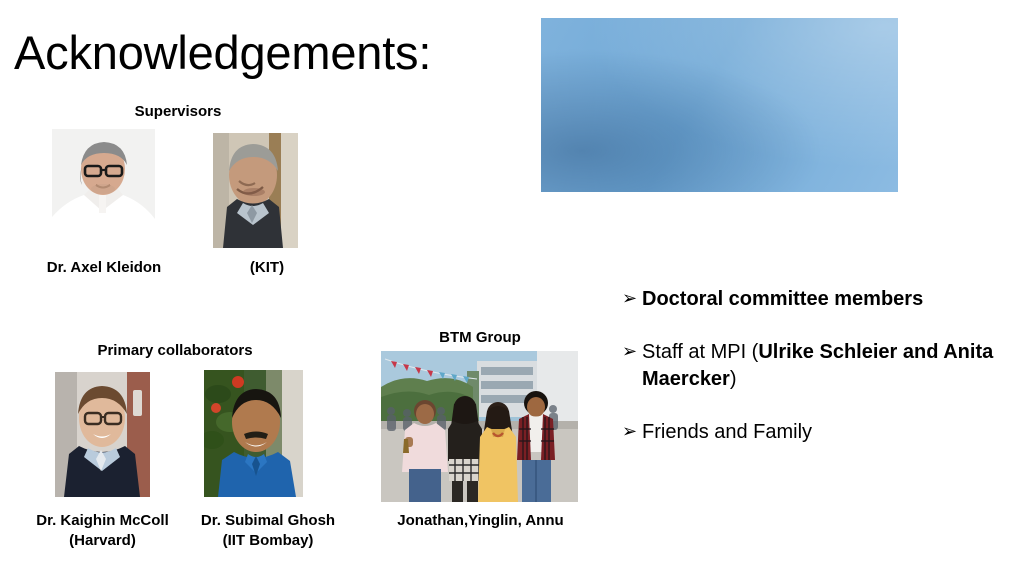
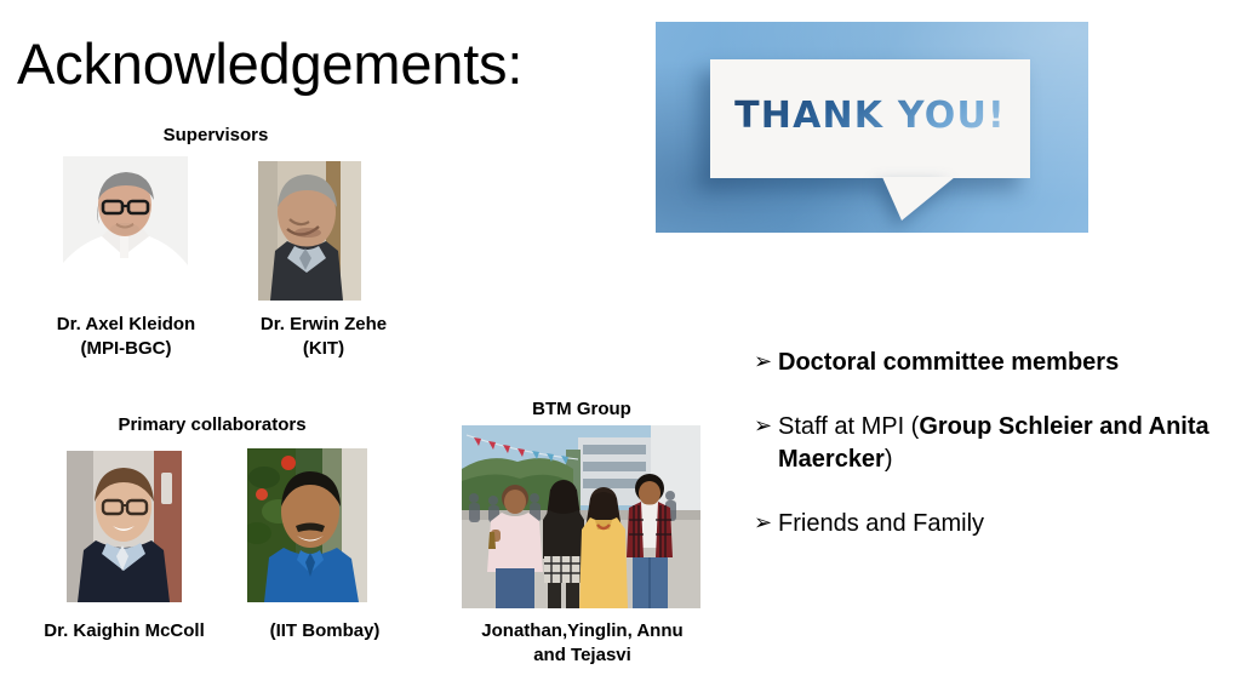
  Acknowledgements:
  Supervisors
  Dr. Axel Kleidon
+ (MPI-BGC)
+ Dr. Erwin Zehe
  (KIT)
  Primary collaborators
  Dr. Kaighin McColl
- (Harvard)
- Dr. Subimal Ghosh
  (IIT Bombay)
  BTM Group
  Jonathan,Yinglin, Annu
+ and Tejasvi
+ THANK YOU!
  ➢
  Doctoral committee members
  ➢
- Staff at MPI (Ulrike Schleier and Anita Maercker)
+ Staff at MPI (Group Schleier and Anita Maercker)
  ➢
  Friends and Family
